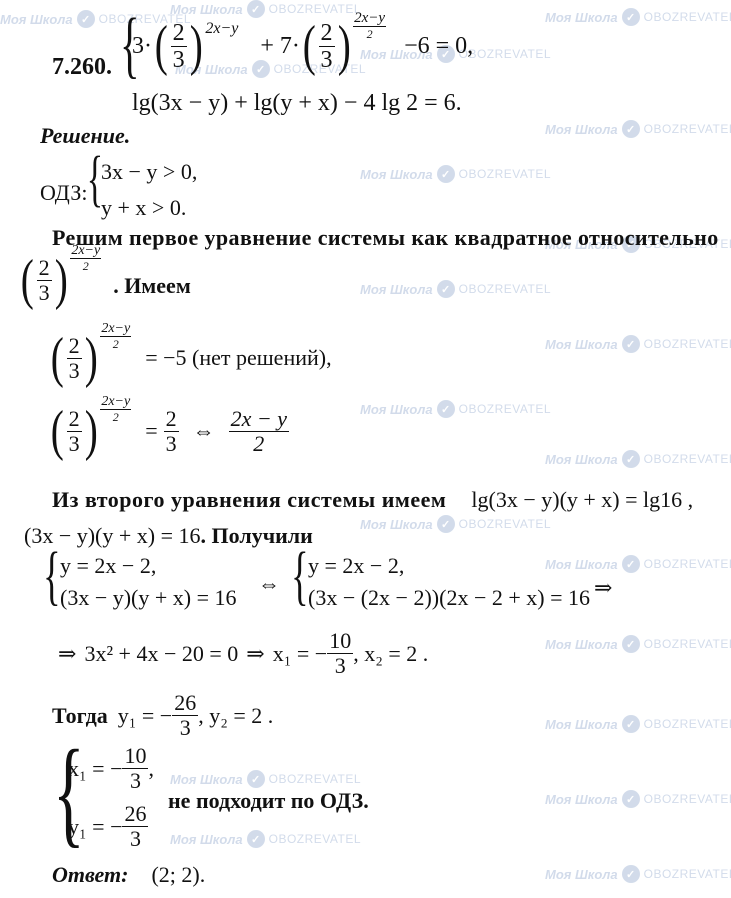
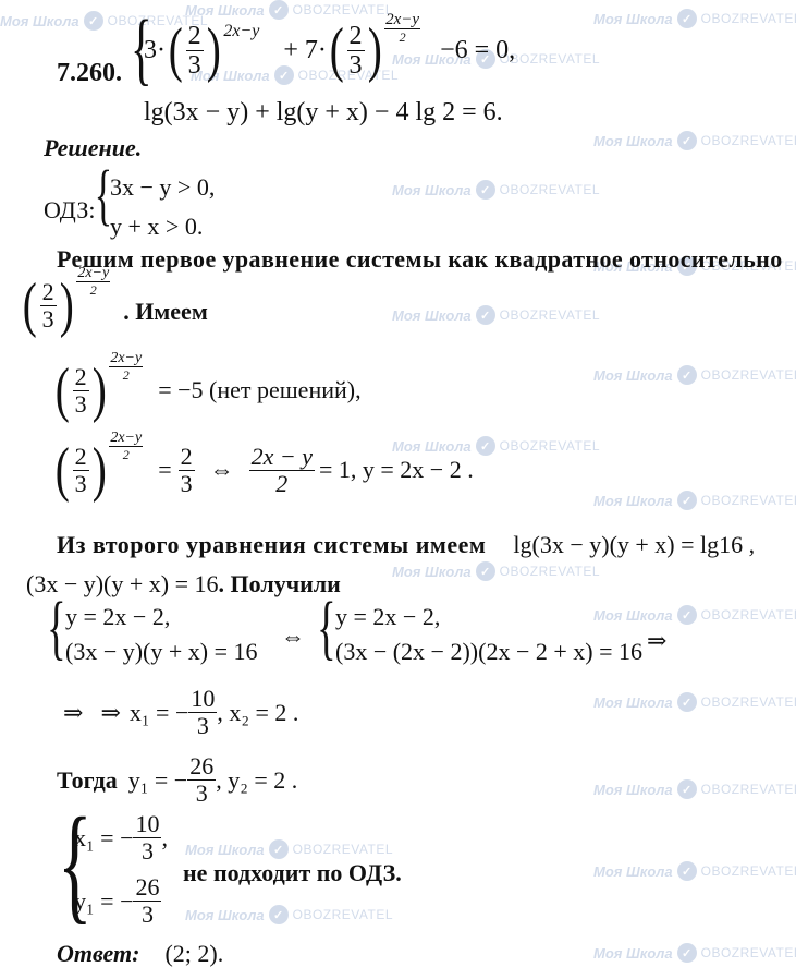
  Моя Школа
  ✓
  OBOZREVATEL
  Моя Школа
  ✓
  OBOZREVATEL
  Моя Школа
  ✓
  OBOZREVATE
  Моя Школа
  ✓
  OBOZREVATEL
  Моя Школа
  ✓
  OBOZREVATEL
  Моя Школа
  ✓
  OBOZREVATE
  Моя Школа
  ✓
  OBOZREVATEL
  Моя Школа
  ✓
  OBOZREVATE
  Моя Школа
  ✓
  OBOZREVATEL
  Моя Школа
  ✓
  OBOZREVATE
  Моя Школа
  ✓
  OBOZREVATEL
  Моя Школа
  ✓
  OBOZREVATE
  Моя Школа
  ✓
  OBOZREVATEL
  Моя Школа
  ✓
  OBOZREVATE
  Моя Школа
  ✓
  OBOZREVATE
  Моя Школа
  ✓
  OBOZREVATE
  Моя Школа
  ✓
  OBOZREVATE
  Моя Школа
  ✓
  OBOZREVATE
  Моя Школа
  ✓
  OBOZREVATEL
  Моя Школа
  ✓
  OBOZREVATEL
  7.260.
  {
  3·
  (
  2
  3
  )
  2x−y
  + 7·
  (
  2
  3
  )
  2x−y
  2
  −6 = 0,
  lg(3x − y) + lg(y + x) − 4 lg 2 = 6.
  Решение.
  ОДЗ:
  {
  3x − y > 0,
  y + x > 0.
  Решим первое уравнение системы как квадратное относительно
  (
  2
  3
  )
  2x−y
  2
  . Имеем
  (
  2
  3
  )
  2x−y
  2
  = −5 (нет решений),
  (
  2
  3
  )
  2x−y
  2
  =
  2
  3
  ⇔
  2x − y
  2
+ = 1, y = 2x − 2 .
  Из второго уравнения системы имеем lg(3x − y)(y + x) = lg16 ,
  (3x − y)(y + x) = 16. Получили
  {
  y = 2x − 2,
  (3x − y)(y + x) = 16
  ⇔
  {
  y = 2x − 2,
  (3x − (2x − 2))(2x − 2 + x) = 16
  ⇒
  ⇒
- 3x² + 4x − 20 = 0
  ⇒
  x₁ = −
  10
  3
  , x₂ = 2 .
  Тогда
  y₁ = −
  26
  3
  , y₂ = 2 .
  {
  x₁ = −
  10
  3
  ,
  y₁ = −
  26
  3
  не подходит по ОДЗ.
  Ответ: (2; 2).
